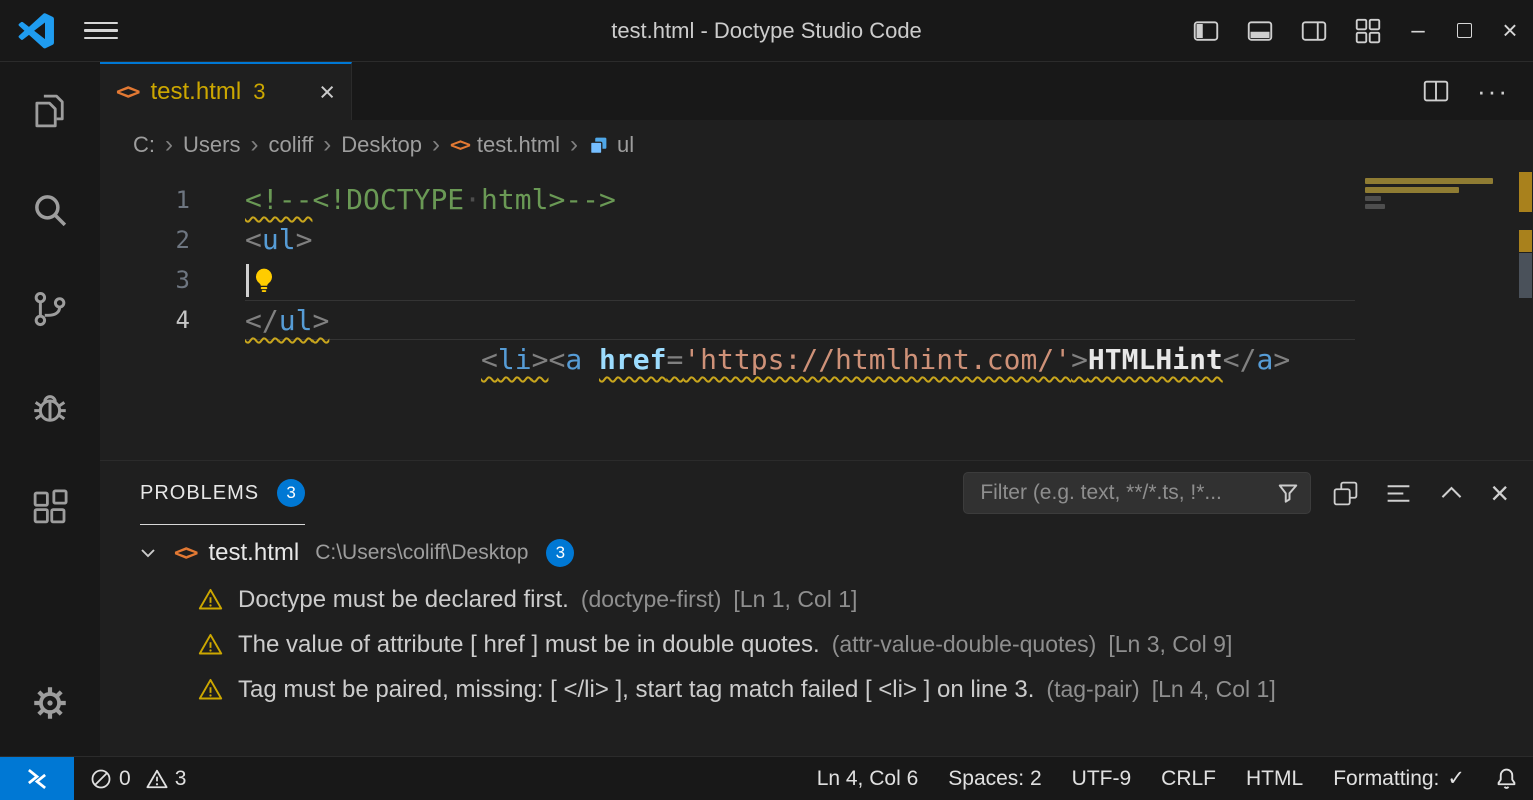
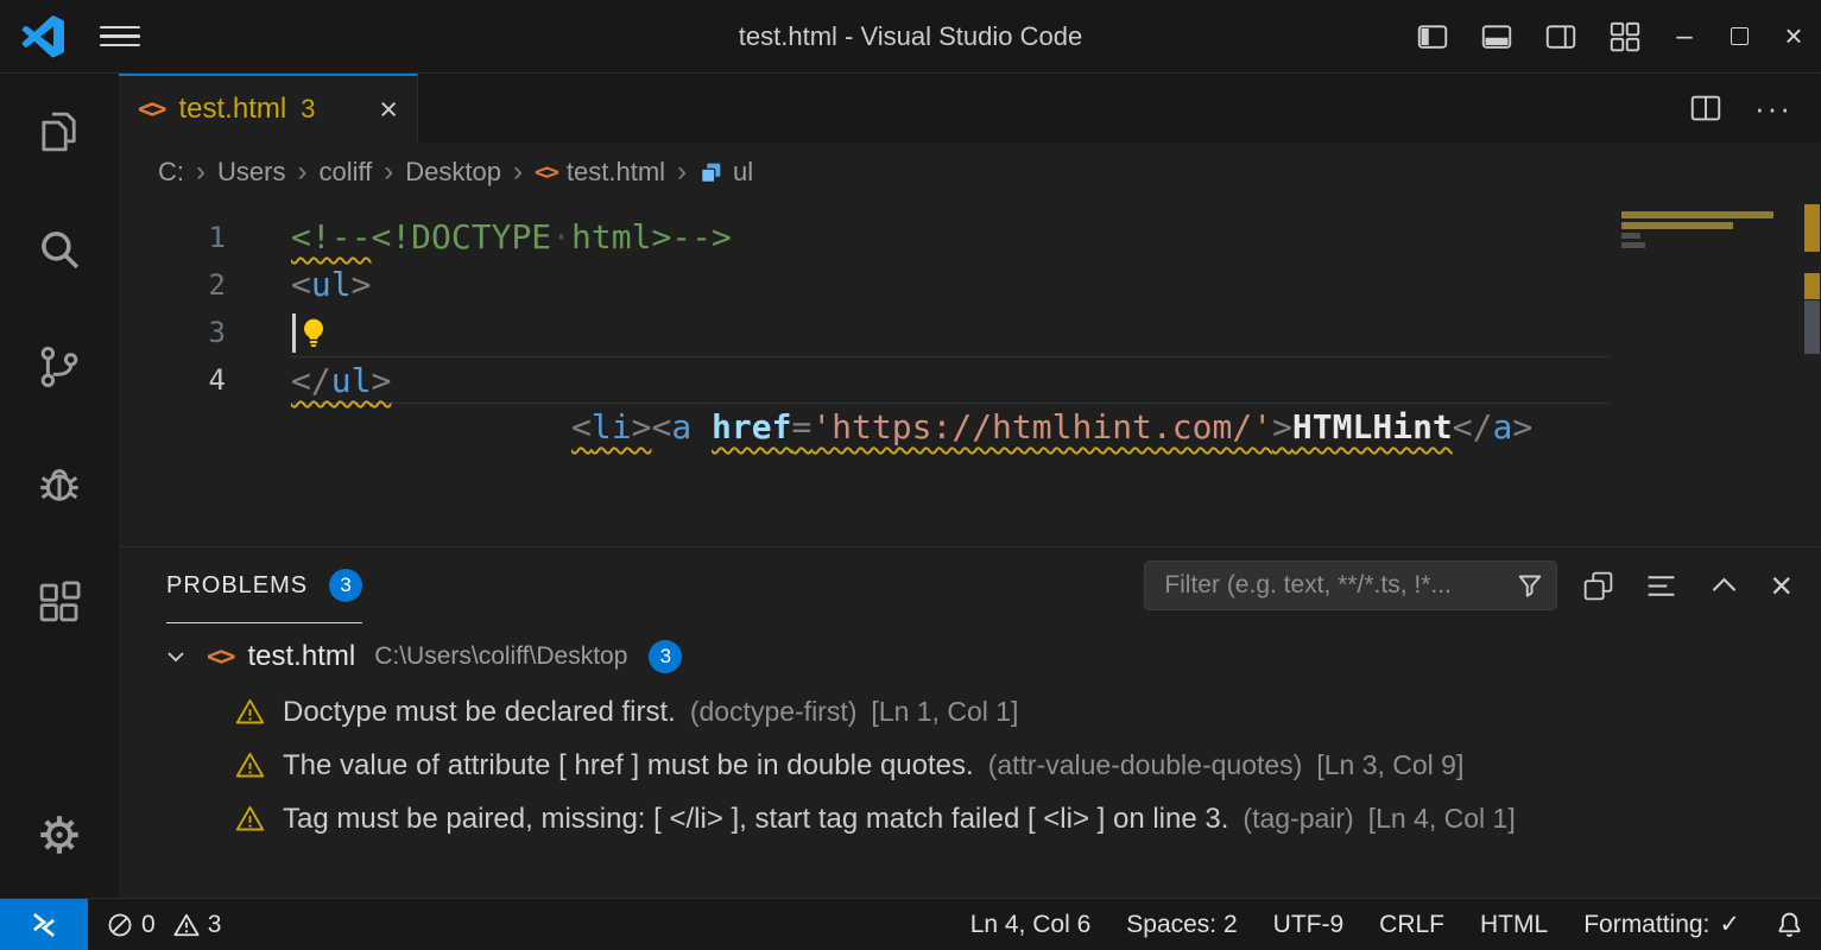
- test.html - Doctype Studio Code
+ test.html - Visual Studio Code
  –
  ×
  <>
  test.html
  3
  ×
  ···
  C:
  ›
  Users
  ›
  coliff
  ›
  Desktop
  ›
  <>
  test.html
  ›
  ul
  1
  <!--<!DOCTYPE·html>-->
  2
  <ul>
  3
  <li><a href='https://htmlhint.com/'>HTMLHint</a>
  4
  </ul>
  PROBLEMS
  3
  Filter (e.g. text, **/*.ts, !*...
  ×
  <>
  test.html
  C:\Users\coliff\Desktop
  3
  Doctype must be declared first.
  (doctype-first)
  [Ln 1, Col 1]
  The value of attribute [ href ] must be in double quotes.
  (attr-value-double-quotes)
  [Ln 3, Col 9]
  Tag must be paired, missing: [ </li> ], start tag match failed [ <li> ] on line 3.
  (tag-pair)
  [Ln 4, Col 1]
  0
  3
  Ln 4, Col 6
  Spaces: 2
  UTF-9
  CRLF
  HTML
  Formatting:
  ✓
